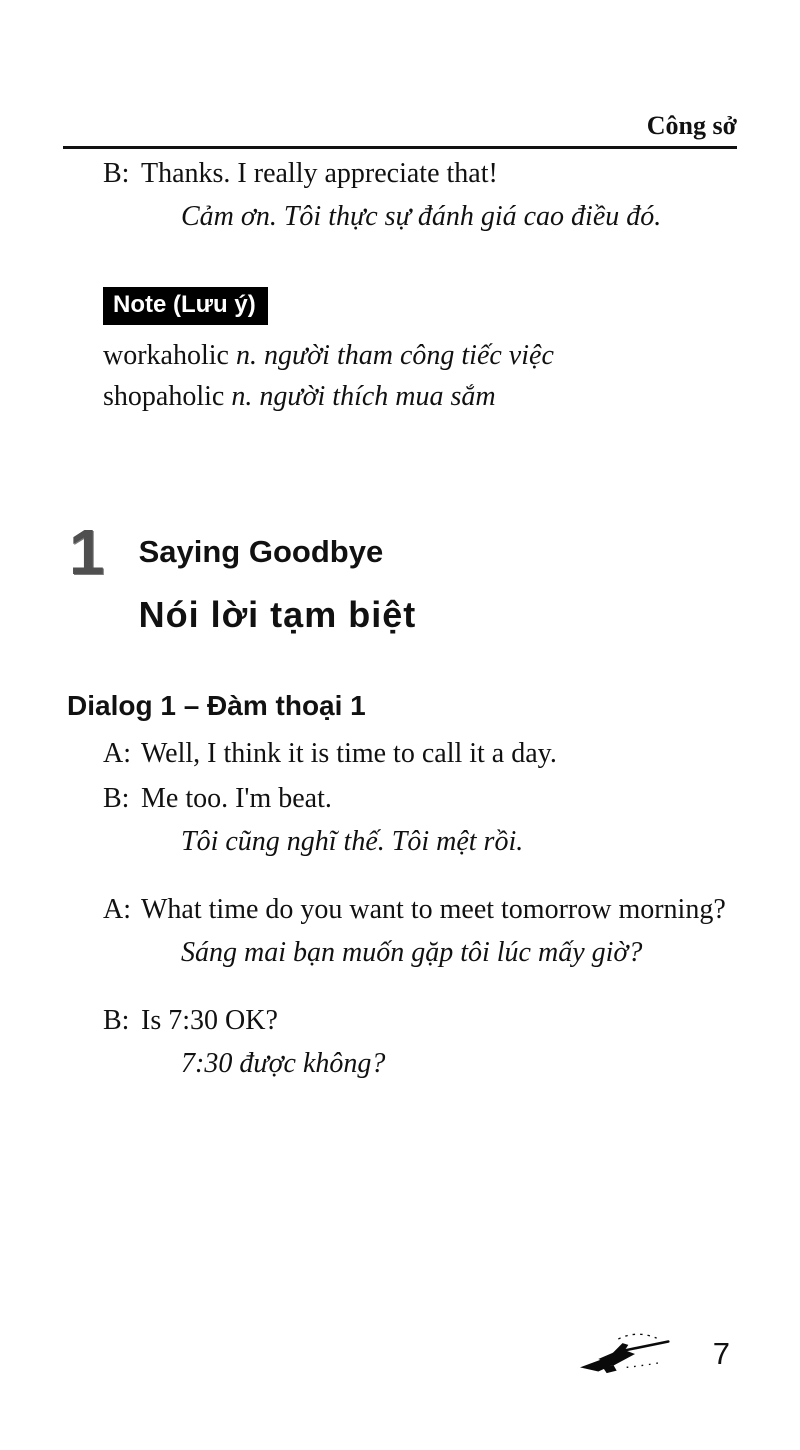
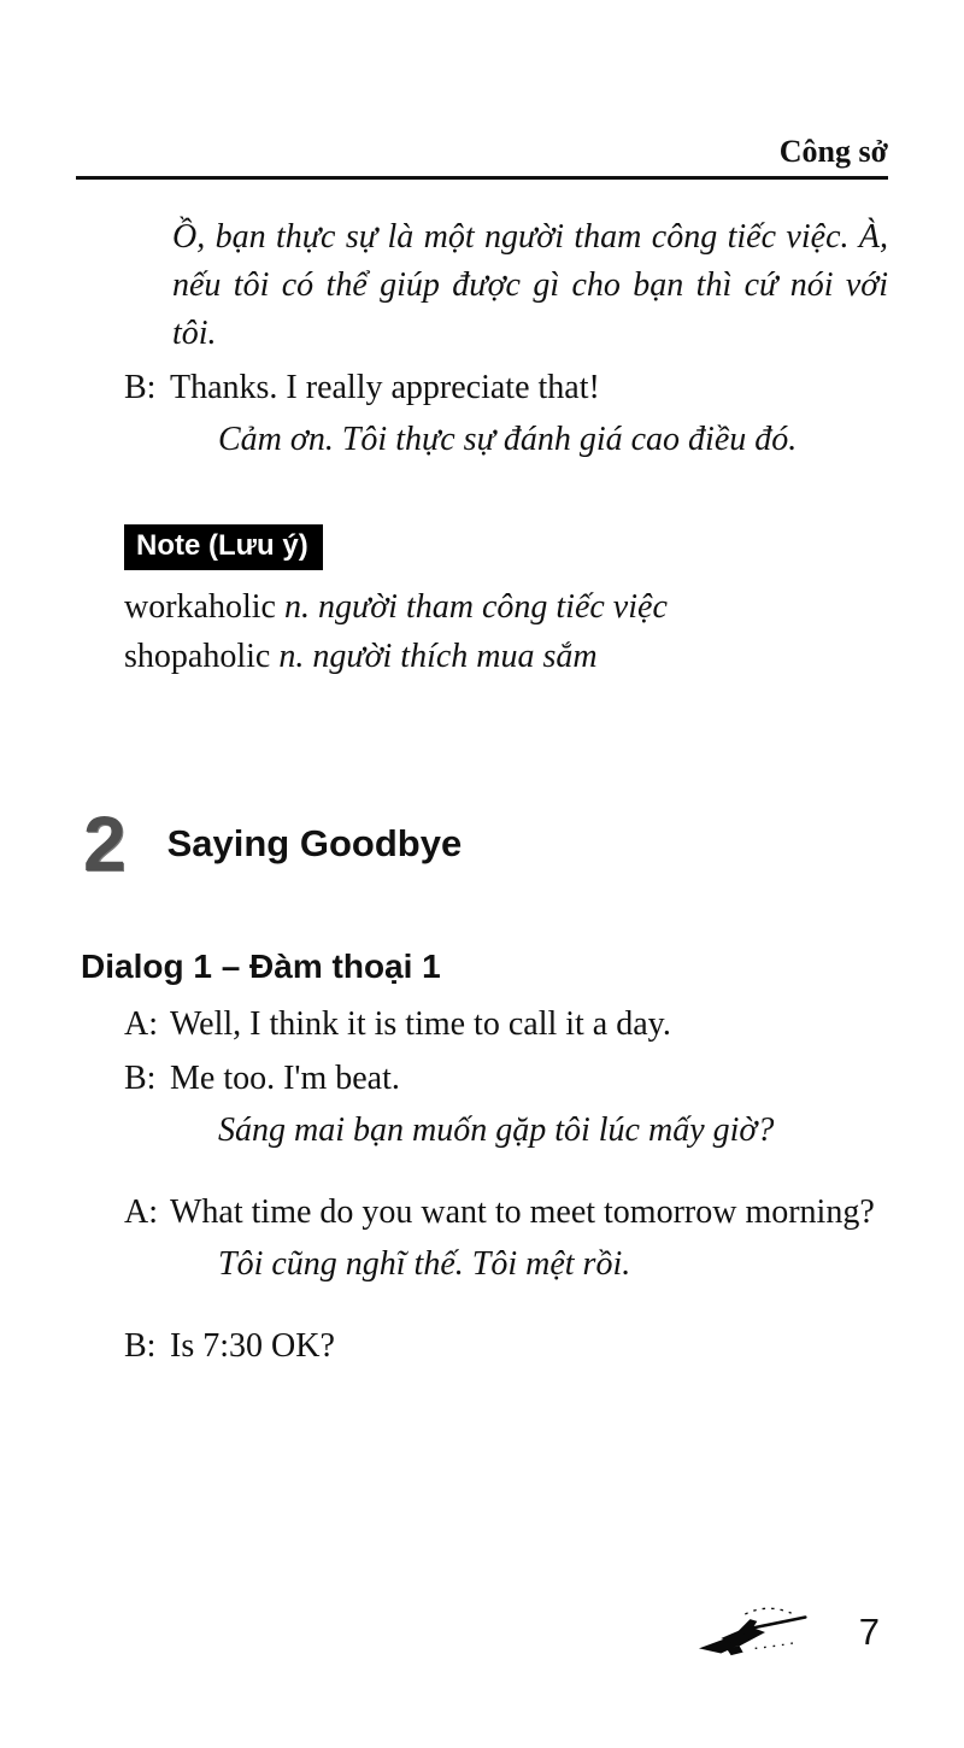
  Công sở
+ Ồ, bạn thực sự là một người tham công tiếc việc. À, nếu tôi có thể giúp được gì cho bạn thì cứ nói với tôi.
  B:
  Thanks. I really appreciate that!
  Cảm ơn. Tôi thực sự đánh giá cao điều đó.
  Note (Lưu ý)
  workaholic n. người tham công tiếc việc
  shopaholic n. người thích mua sắm
- 1
+ 2
  Saying Goodbye
- Nói lời tạm biệt
  Dialog 1 – Đàm thoại 1
  A:
  Well, I think it is time to call it a day.
  B:
  Me too. I'm beat.
- Tôi cũng nghĩ thế. Tôi mệt rồi.
+ Sáng mai bạn muốn gặp tôi lúc mấy giờ?
  A:
  What time do you want to meet tomorrow morning?
- Sáng mai bạn muốn gặp tôi lúc mấy giờ?
+ Tôi cũng nghĩ thế. Tôi mệt rồi.
  B:
  Is 7:30 OK?
- 7:30 được không?
  7
